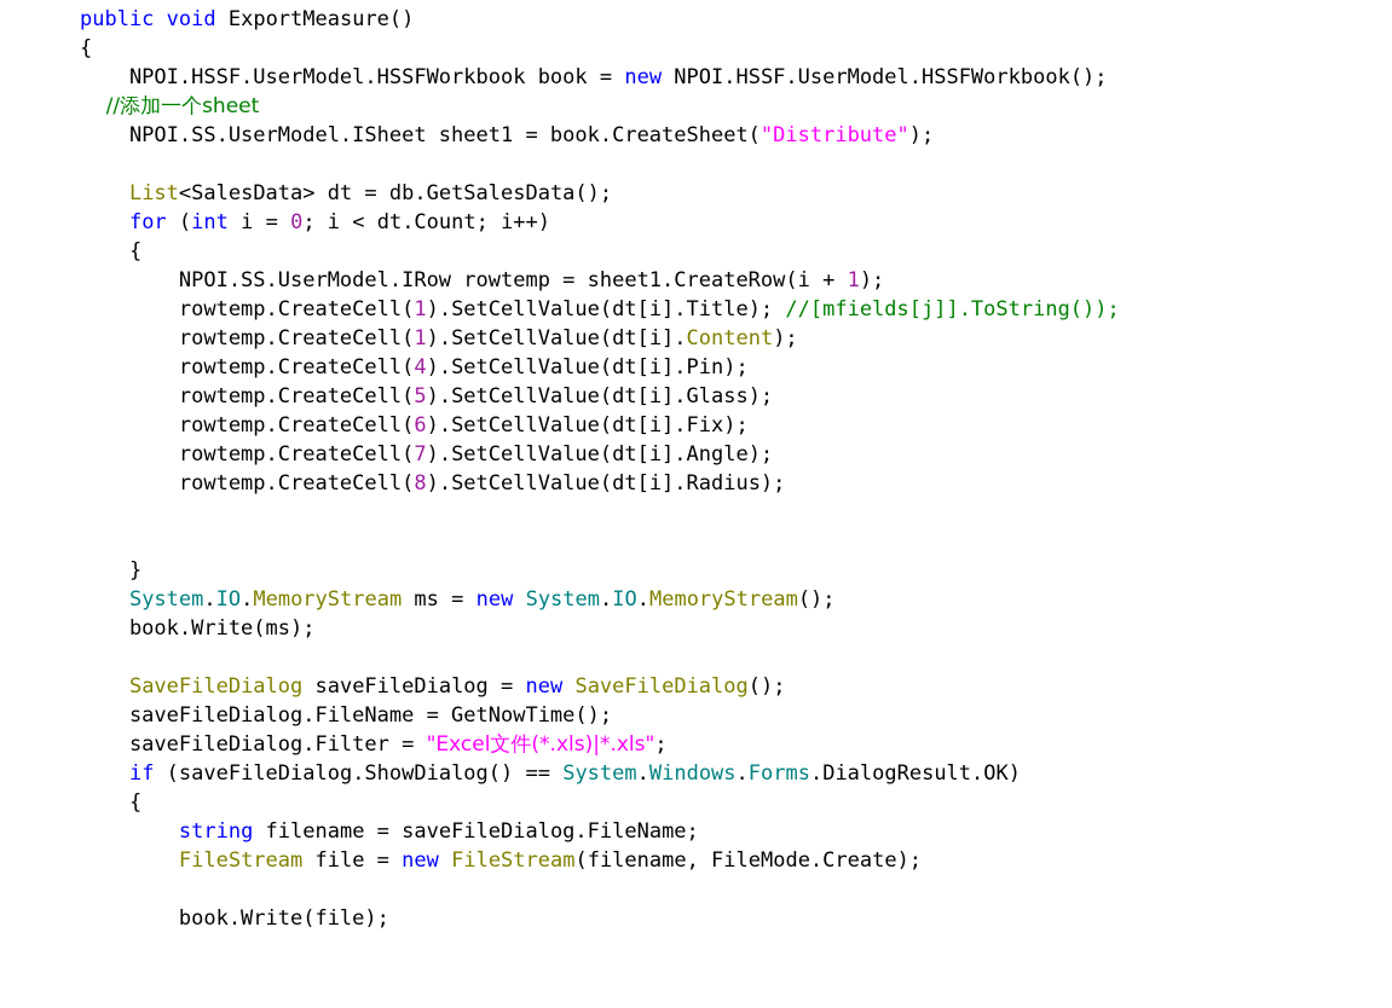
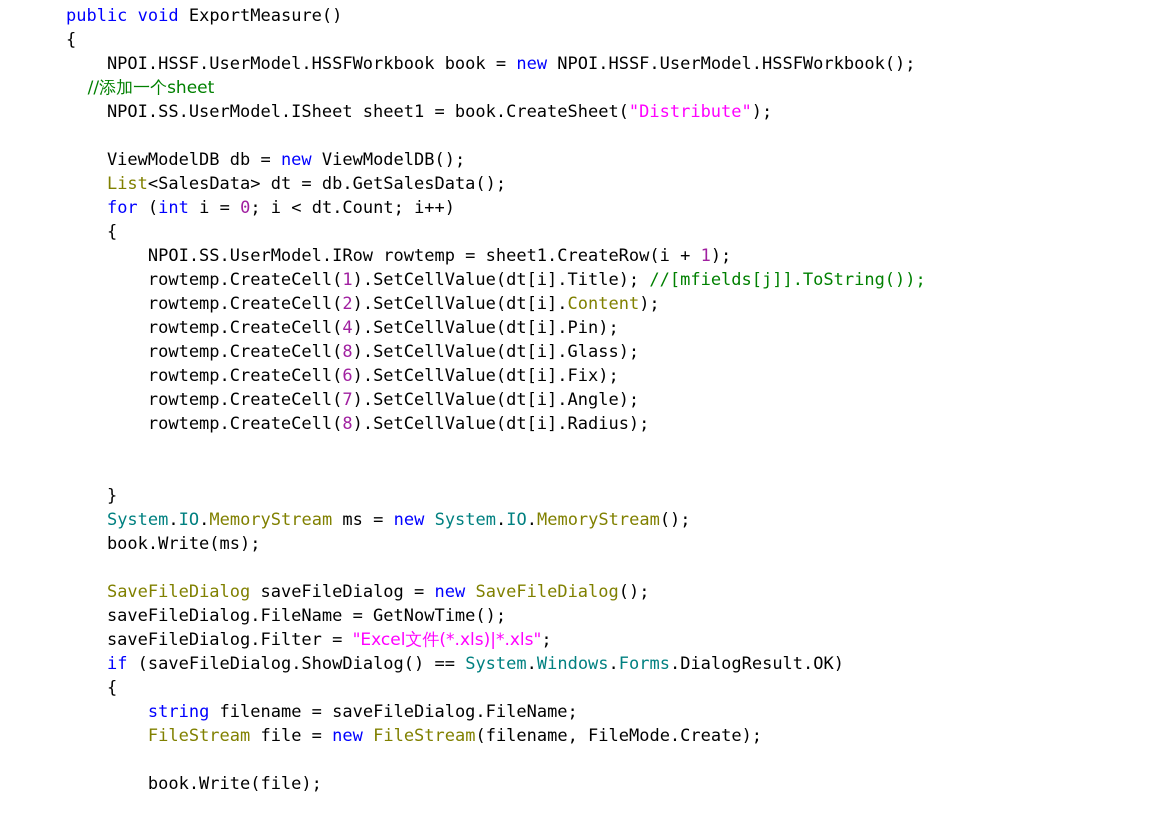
  public void ExportMeasure()
  {
  NPOI.HSSF.UserModel.HSSFWorkbook book = new NPOI.HSSF.UserModel.HSSFWorkbook();
  //添加一个sheet
  NPOI.SS.UserModel.ISheet sheet1 = book.CreateSheet("Distribute");
+ ViewModelDB db = new ViewModelDB();
  List<SalesData> dt = db.GetSalesData();
  for (int i = 0; i < dt.Count; i++)
  {
  NPOI.SS.UserModel.IRow rowtemp = sheet1.CreateRow(i + 1);
  rowtemp.CreateCell(1).SetCellValue(dt[i].Title); //[mfields[j]].ToString());
- rowtemp.CreateCell(1).SetCellValue(dt[i].Content);
+ rowtemp.CreateCell(2).SetCellValue(dt[i].Content);
  rowtemp.CreateCell(4).SetCellValue(dt[i].Pin);
- rowtemp.CreateCell(5).SetCellValue(dt[i].Glass);
+ rowtemp.CreateCell(8).SetCellValue(dt[i].Glass);
  rowtemp.CreateCell(6).SetCellValue(dt[i].Fix);
  rowtemp.CreateCell(7).SetCellValue(dt[i].Angle);
  rowtemp.CreateCell(8).SetCellValue(dt[i].Radius);
  }
  System.IO.MemoryStream ms = new System.IO.MemoryStream();
  book.Write(ms);
  SaveFileDialog saveFileDialog = new SaveFileDialog();
  saveFileDialog.FileName = GetNowTime();
  saveFileDialog.Filter = "Excel文件(*.xls)|*.xls";
  if (saveFileDialog.ShowDialog() == System.Windows.Forms.DialogResult.OK)
  {
  string filename = saveFileDialog.FileName;
  FileStream file = new FileStream(filename, FileMode.Create);
  book.Write(file);
